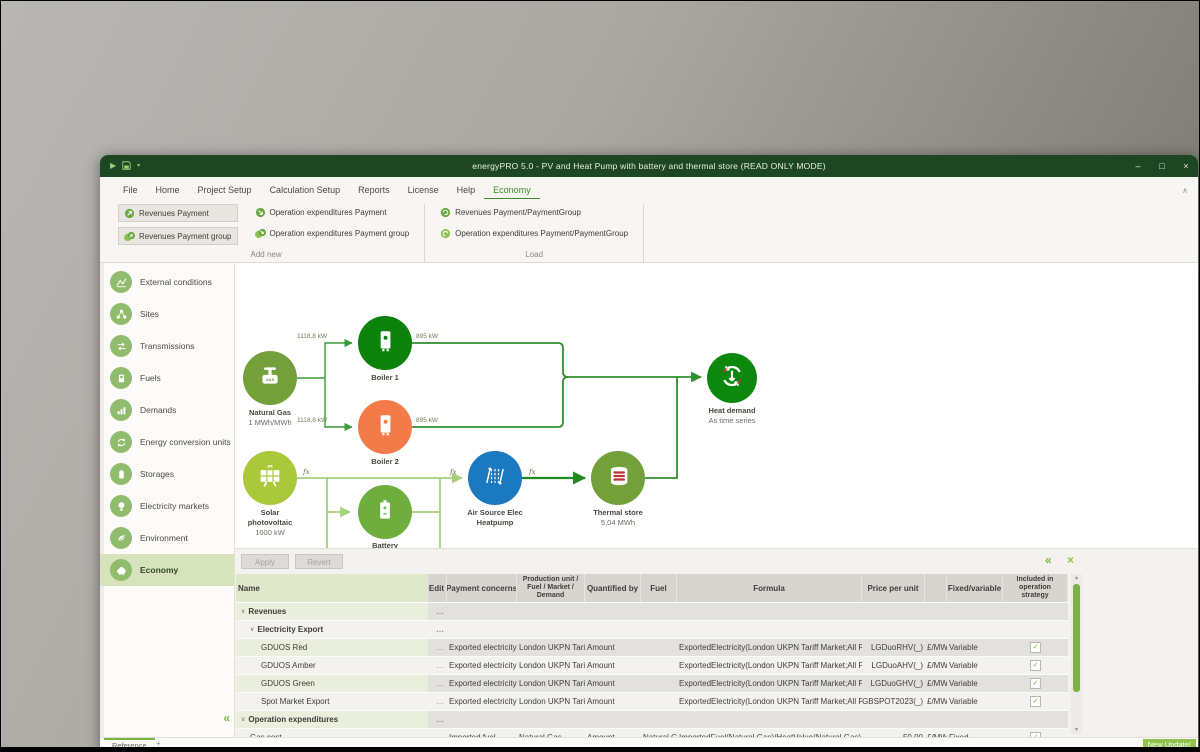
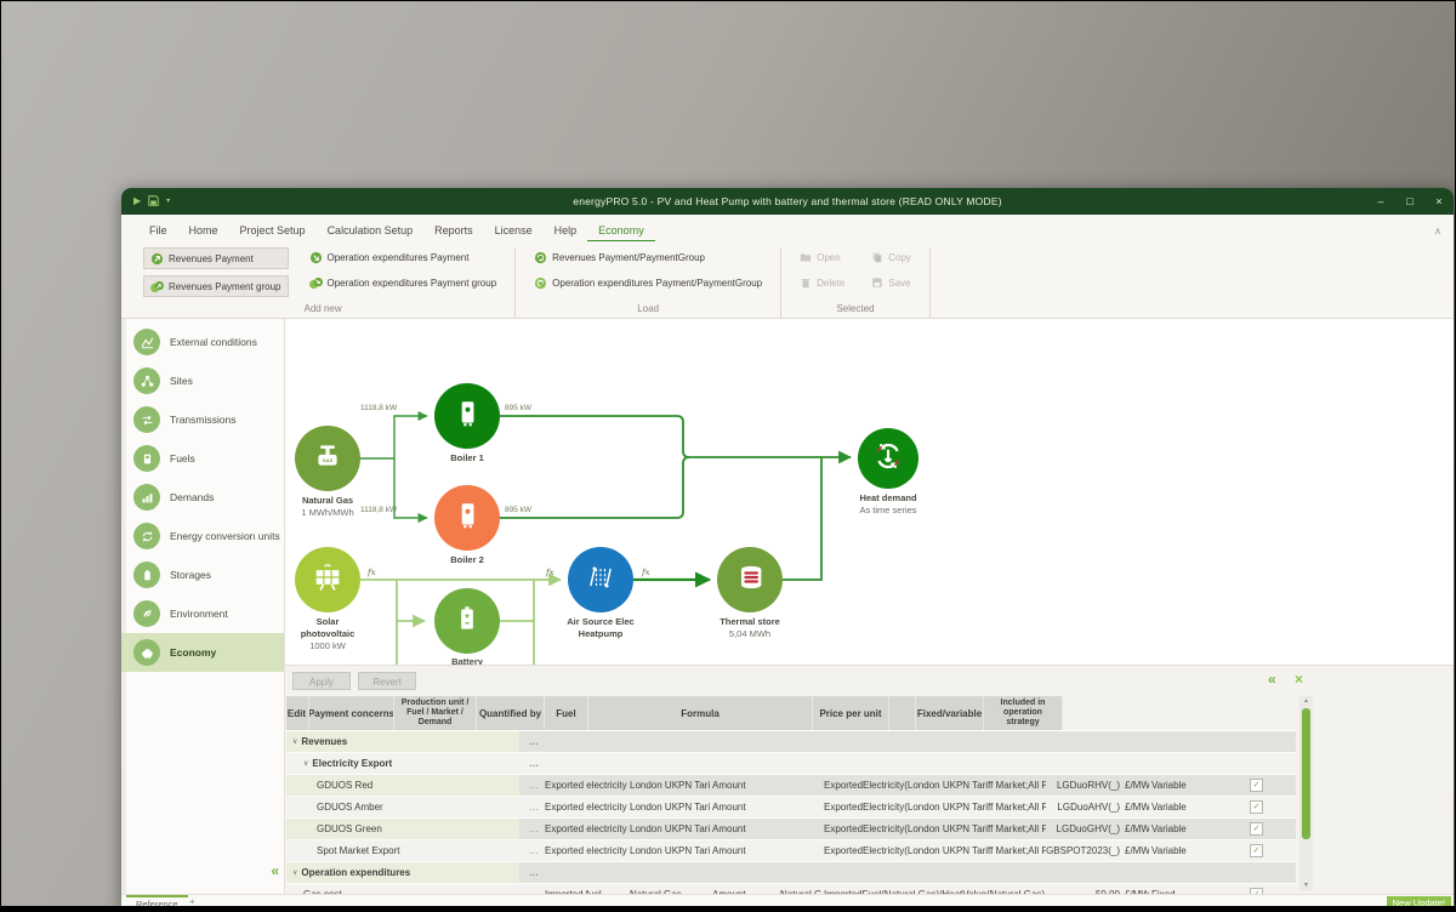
  ▶
  energyPRO 5.0 - PV and Heat Pump with battery and thermal store (READ ONLY MODE)
  –
  □
  ×
  File
  Home
  Project Setup
  Calculation Setup
  Reports
  License
  Help
  Economy
  ∧
  Revenues Payment
  Revenues Payment group
  Operation expenditures Payment
  Operation expenditures Payment group
  Add new
  Revenues Payment/PaymentGroup
  Operation expenditures Payment/PaymentGroup
  Load
+ Open
+ Delete
+ Copy
+ Save
+ Selected
  External conditions
  Sites
  Transmissions
  Fuels
  Demands
  Energy conversion units
  Storages
- Electricity markets
  Environment
  Economy
  «
  Natural Gas
  1 MWh/MWh
  Boiler 1
  Boiler 2
  Heat demand
  As time series
  Solar photovoltaic
  1000 kW
  Battery
  Air Source Elec Heatpump
  Thermal store
  5,04 MWh
  fx
  fx
  fx
  Apply
  Revert
  «
  ×
- Name
  Edit
  Payment concerns
  Quantified by
  Fuel
  Formula
  Price per unit
  Fixed/variable
  Revenues
  …
  Electricity Export
  …
  GDUOS Red
  …
  Exported electricity
  Amount
  ExportedElectricity(London UKPN Tariff Market;All P
  LGDuoRHV(_)
  £/MW
  Variable
  GDUOS Amber
  …
  Exported electricity
  Amount
  ExportedElectricity(London UKPN Tariff Market;All P
  LGDuoAHV(_)
  £/MW
  Variable
  GDUOS Green
  …
  Exported electricity
  Amount
  ExportedElectricity(London UKPN Tariff Market;All P
  LGDuoGHV(_)
  £/MW
  Variable
  Spot Market Export
  …
  Exported electricity
  Amount
  ExportedElectricity(London UKPN Tariff Market;All P
  GBSPOT2023(_)
  £/MW
  Variable
  Operation expenditures
  …
  Reference
  +
  New Update!
